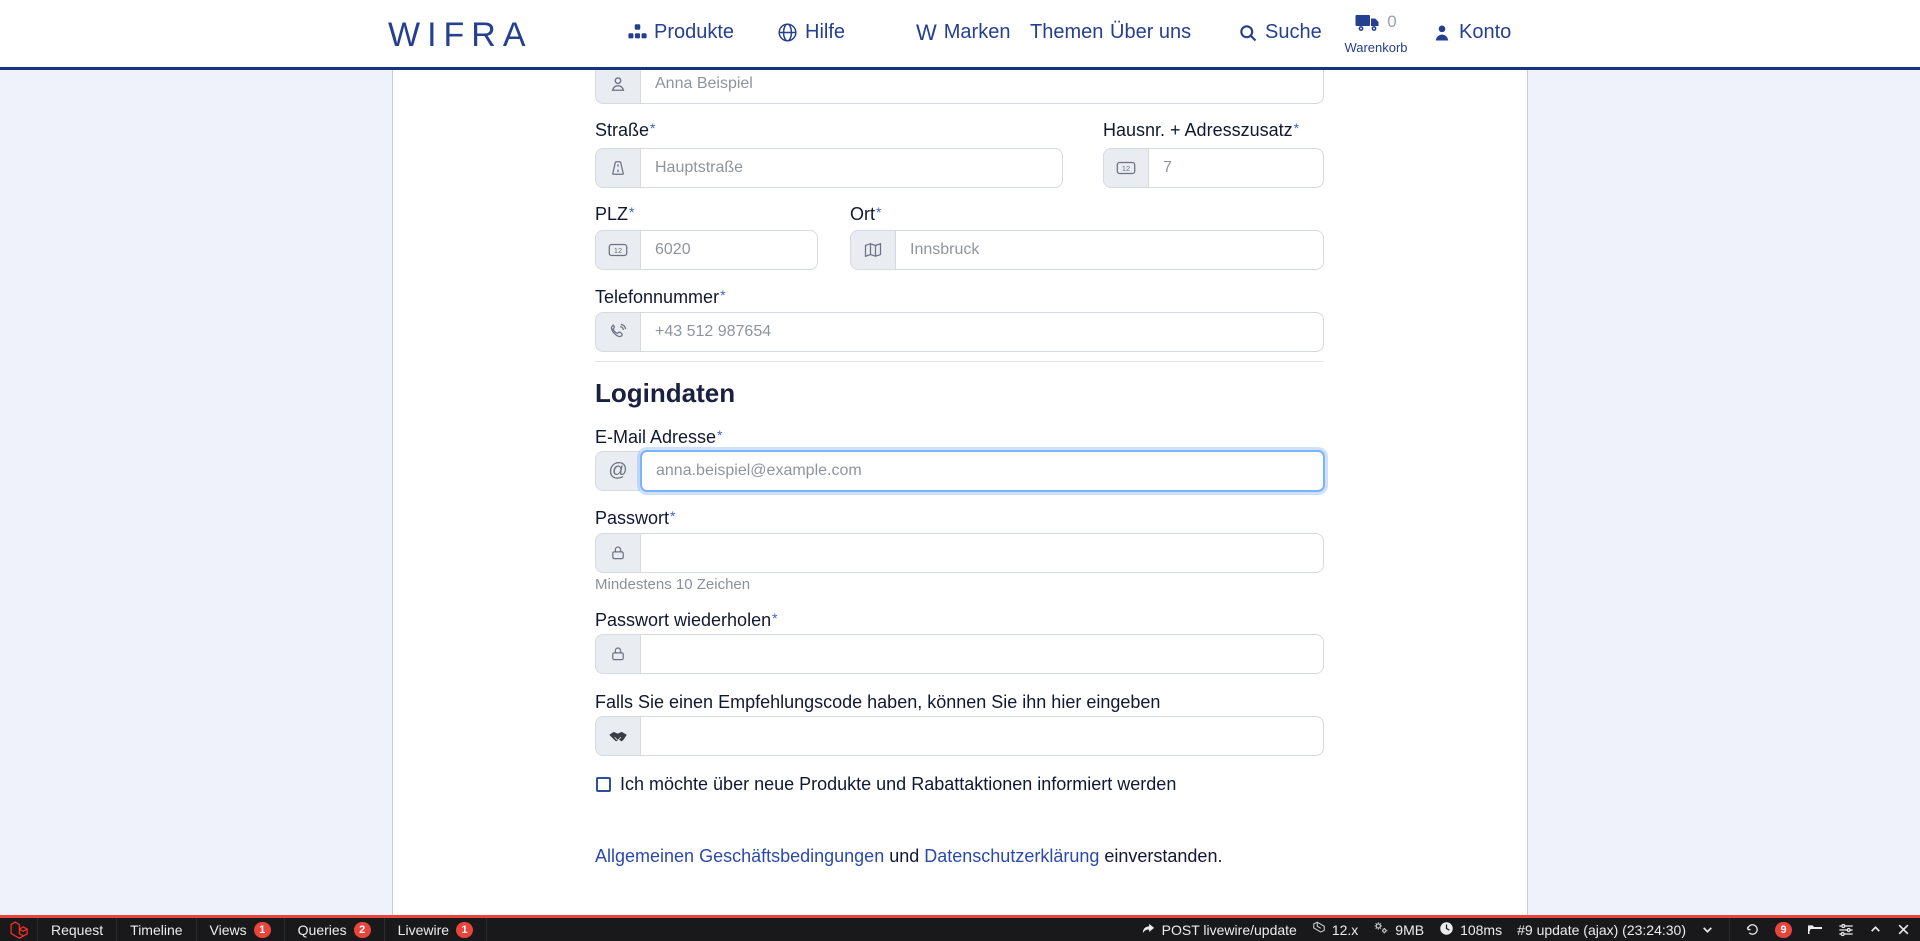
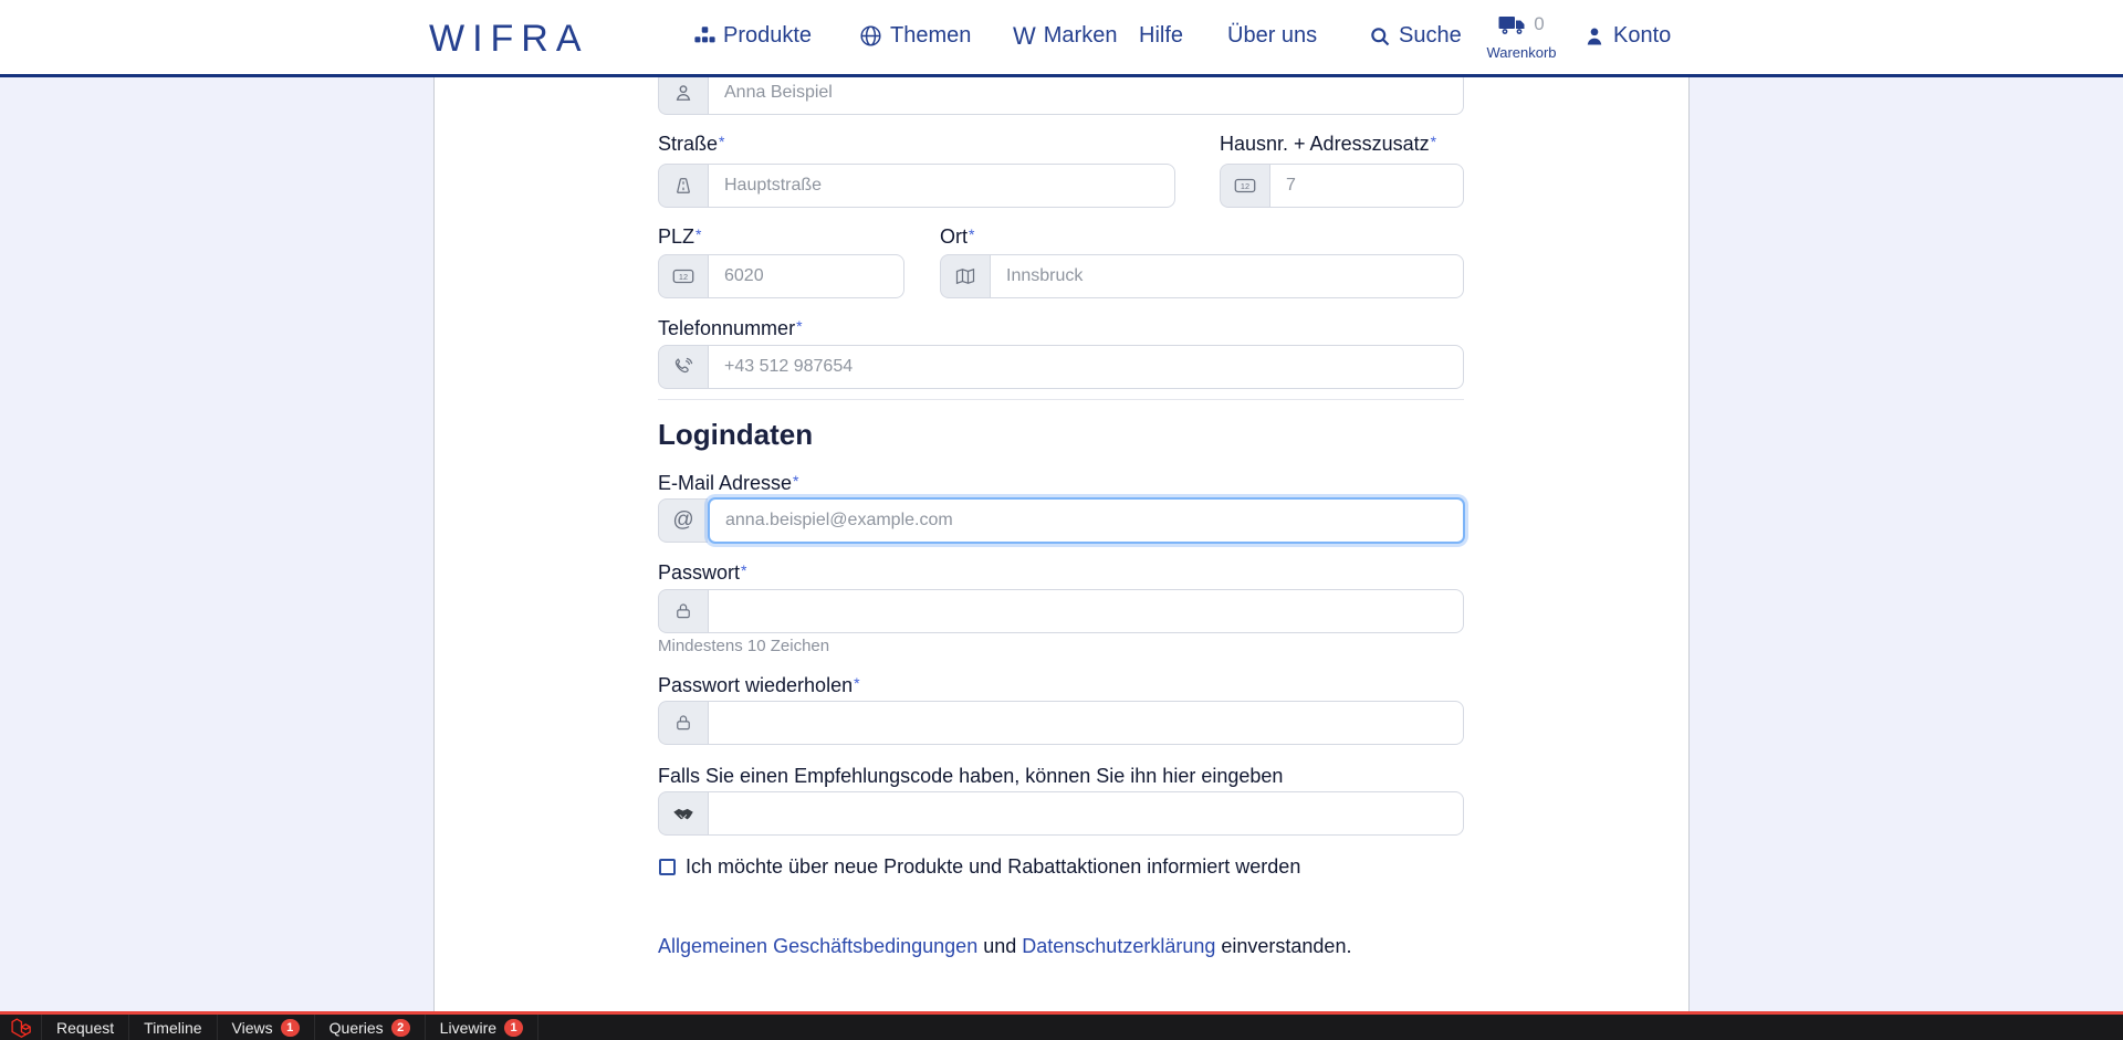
  Anna Beispiel
  Straße*
  Hauptstraße
  Hausnr. + Adresszusatz*
  12
  7
  PLZ*
  12
  6020
  Ort*
  Innsbruck
  Telefonnummer*
  +43 512 987654
  Logindaten
  E-Mail Adresse*
  @
  anna.beispiel@example.com
  Passwort*
  Mindestens 10 Zeichen
  Passwort wiederholen*
  Falls Sie einen Empfehlungscode haben, können Sie ihn hier eingeben
  Ich möchte über neue Produkte und Rabattaktionen informiert werden
  Allgemeinen Geschäftsbedingungen und Datenschutzerklärung einverstanden.
  WIFRA
  Produkte
- Hilfe
+ Themen
  W
  Marken
- Themen
+ Hilfe
  Über uns
  Suche
  0
  Warenkorb
  Konto
  Request
  Timeline
  Views
  1
  Queries
  2
  Livewire
  1
- POST livewire/update
- 12.x
- 9MB
- 108ms
- #9 update (ajax) (23:24:30)
- 9
